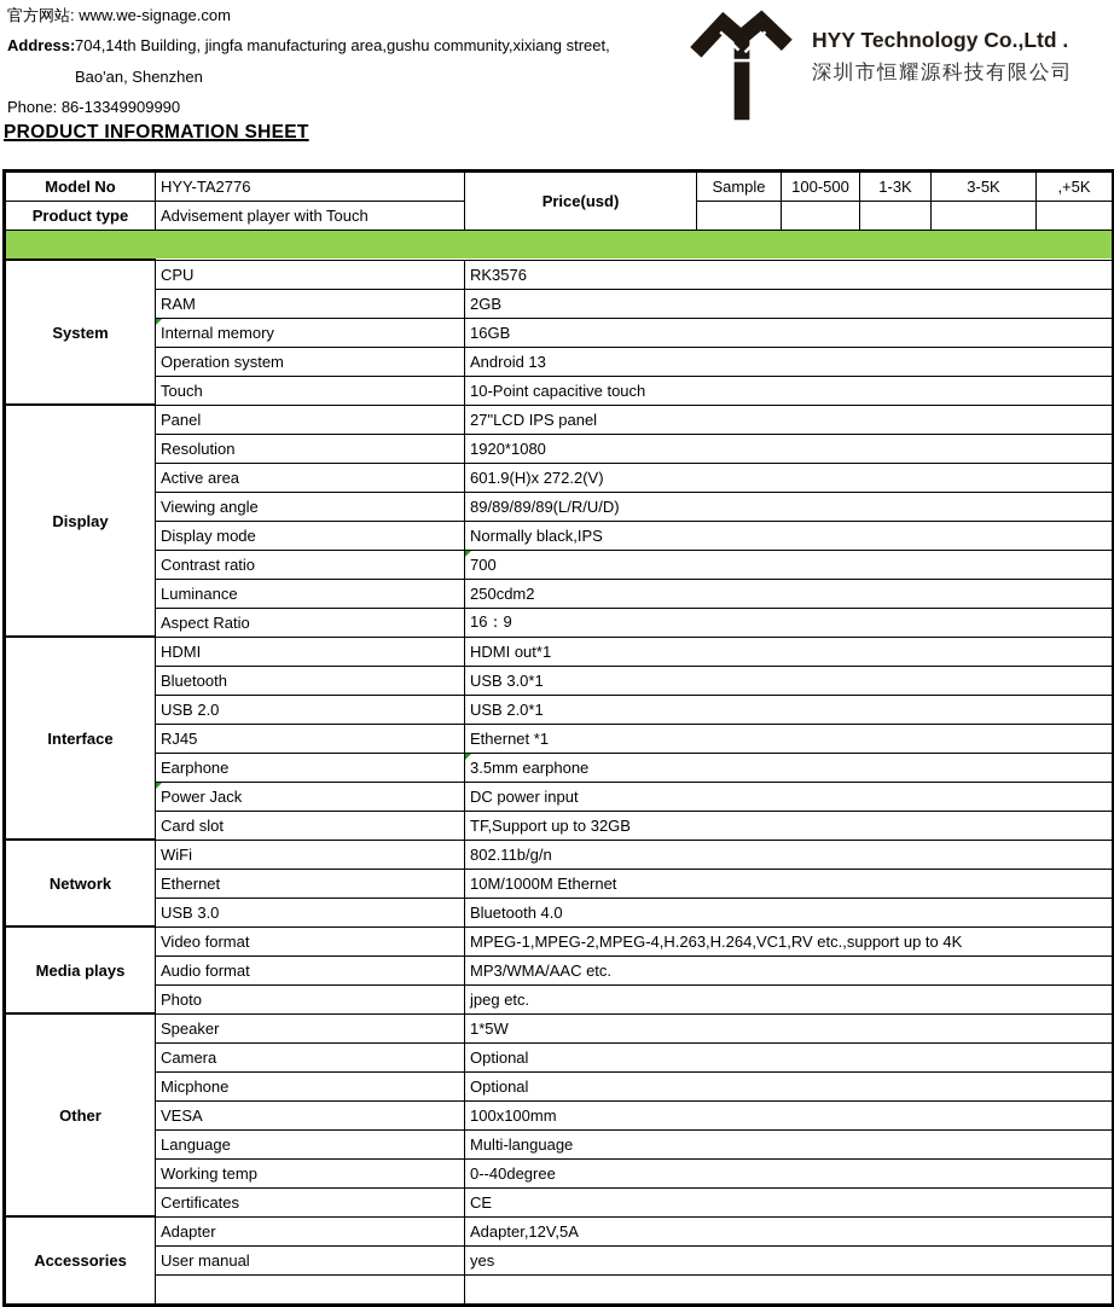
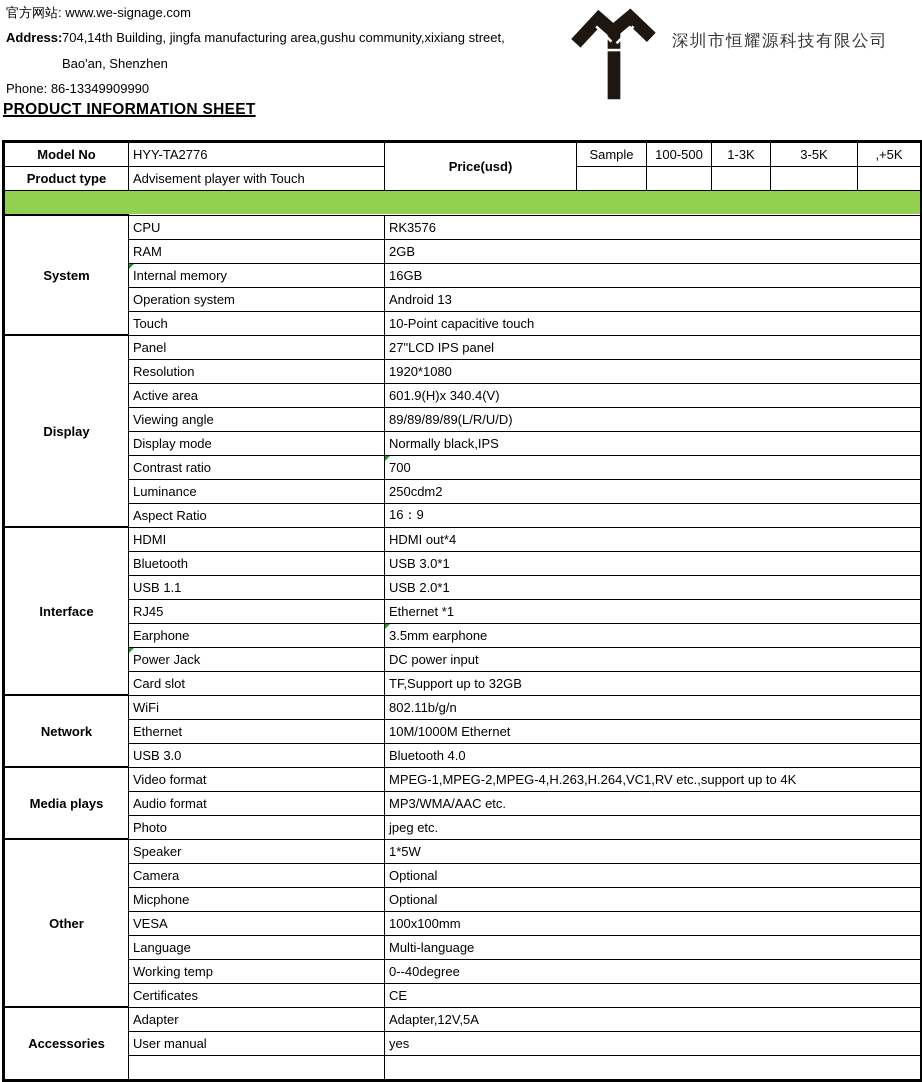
  官方网站: www.we-signage.com
  Address:
  704,14th Building, jingfa manufacturing area,gushu community,xixiang street,
  Bao'an, Shenzhen
  Phone: 86-13349909990
  PRODUCT INFORMATION SHEET
- HYY Technology Co.,Ltd .
  深圳市恒耀源科技有限公司
  Model No	HYY-TA2776	Price(usd)	Sample	100-500	1-3K	3-5K	,+5K
  Product type	Advisement player with Touch
  System	CPU	RK3576
  RAM	2GB
  Internal memory	16GB
  Operation system	Android 13
  Touch	10-Point capacitive touch
  Display	Panel	27"LCD IPS panel
  Resolution	1920*1080
- Active area	601.9(H)x 272.2(V)
+ Active area	601.9(H)x 340.4(V)
  Viewing angle	89/89/89/89(L/R/U/D)
  Display mode	Normally black,IPS
  Contrast ratio	700
  Luminance	250cdm2
  Aspect Ratio	16：9
- Interface	HDMI	HDMI out*1
+ Interface	HDMI	HDMI out*4
  Bluetooth	USB 3.0*1
- USB 2.0	USB 2.0*1
+ USB 1.1	USB 2.0*1
  RJ45	Ethernet *1
  Earphone	3.5mm earphone
  Power Jack	DC power input
  Card slot	TF,Support up to 32GB
  Network	WiFi	802.11b/g/n
  Ethernet	10M/1000M Ethernet
  USB 3.0	Bluetooth 4.0
  Media plays	Video format	MPEG-1,MPEG-2,MPEG-4,H.263,H.264,VC1,RV etc.,support up to 4K
  Audio format	MP3/WMA/AAC etc.
  Photo	jpeg etc.
  Other	Speaker	1*5W
  Camera	Optional
  Micphone	Optional
  VESA	100x100mm
  Language	Multi-language
  Working temp	0--40degree
  Certificates	CE
  Accessories	Adapter	Adapter,12V,5A
  User manual	yes
